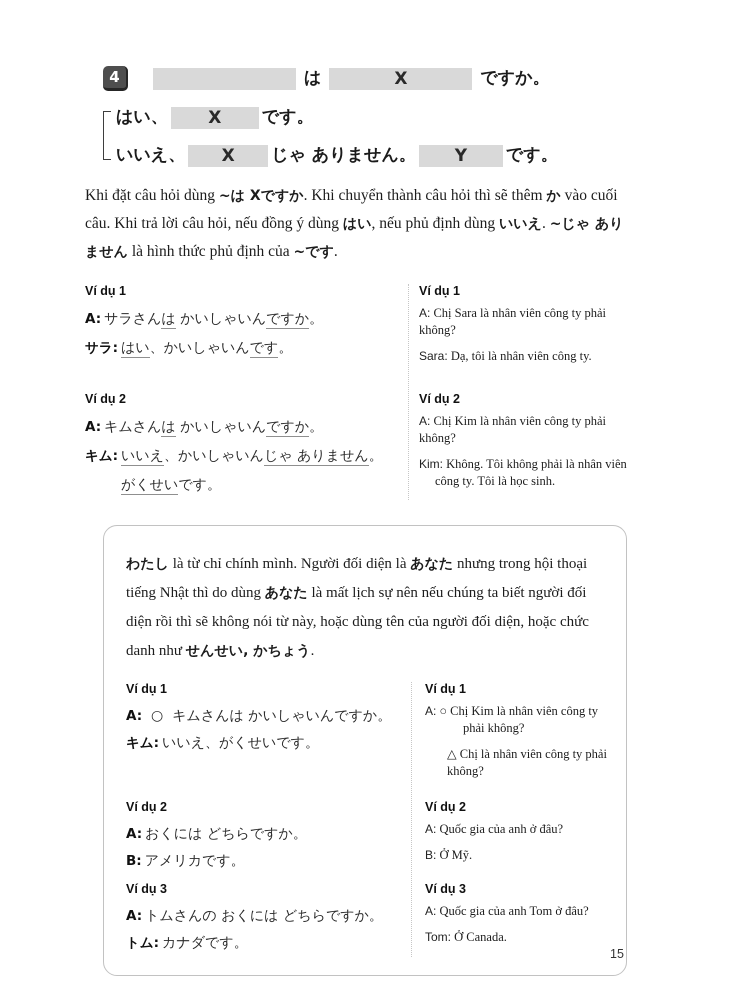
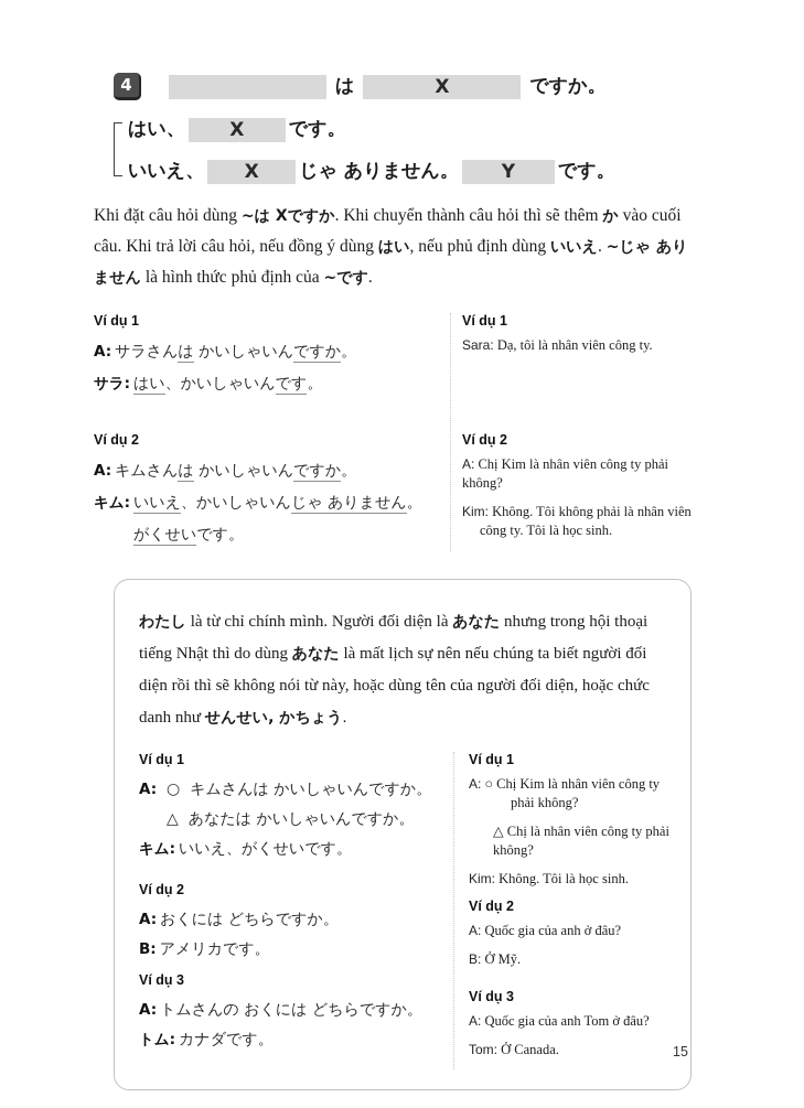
  4
  は
  X
  ですか。
  はい、
  X
  です。
  いいえ、
  X
  じゃ ありません。
  Y
  です。
  Khi đặt câu hỏi dùng ~は Xですか. Khi chuyển thành câu hỏi thì sẽ thêm か vào cuối câu. Khi trả lời câu hỏi, nếu đồng ý dùng はい, nếu phủ định dùng いいえ. ~じゃ ありません là hình thức phủ định của ~です.
  Ví dụ 1
  A:
  サラさんは かいしゃいんですか。
  サラ:
  はい、かいしゃいんです。
  Ví dụ 2
  A:
  キムさんは かいしゃいんですか。
  キム:
  いいえ、かいしゃいんじゃ ありません。
  がくせいです。
  Ví dụ 1
- A: Chị Sara là nhân viên công ty phải không?
  Sara: Dạ, tôi là nhân viên công ty.
  Ví dụ 2
  A: Chị Kim là nhân viên công ty phải không?
  Kim: Không. Tôi không phải là nhân viên công ty. Tôi là học sinh.
  わたし là từ chỉ chính mình. Người đối diện là あなた nhưng trong hội thoại tiếng Nhật thì do dùng あなた là mất lịch sự nên nếu chúng ta biết người đối diện rồi thì sẽ không nói từ này, hoặc dùng tên của người đối diện, hoặc chức danh như せんせい, かちょう.
  Ví dụ 1
  A:
  ○
  キムさんは かいしゃいんですか。
+ △
+ あなたは かいしゃいんですか。
  キム:
  いいえ、がくせいです。
  Ví dụ 2
  A:
  おくには どちらですか。
  B:
  アメリカです。
  Ví dụ 3
  A:
  トムさんの おくには どちらですか。
  トム:
  カナダです。
  Ví dụ 1
  A: ○ Chị Kim là nhân viên công ty phải không?
  △ Chị là nhân viên công ty phải không?
+ Kim: Không. Tôi là học sinh.
  Ví dụ 2
  A: Quốc gia của anh ở đâu?
  B: Ở Mỹ.
  Ví dụ 3
  A: Quốc gia của anh Tom ở đâu?
  Tom: Ở Canada.
  15
